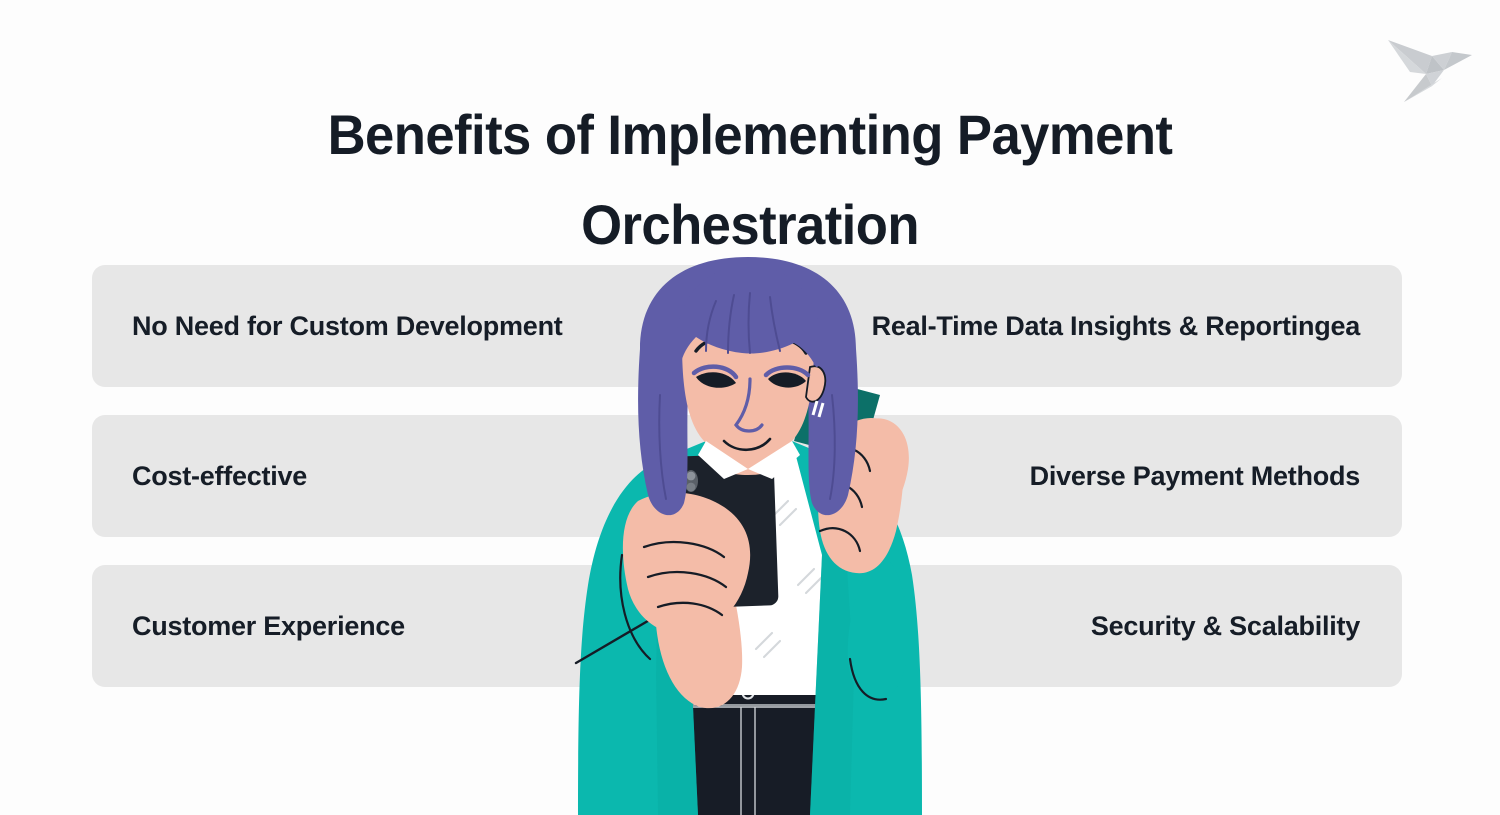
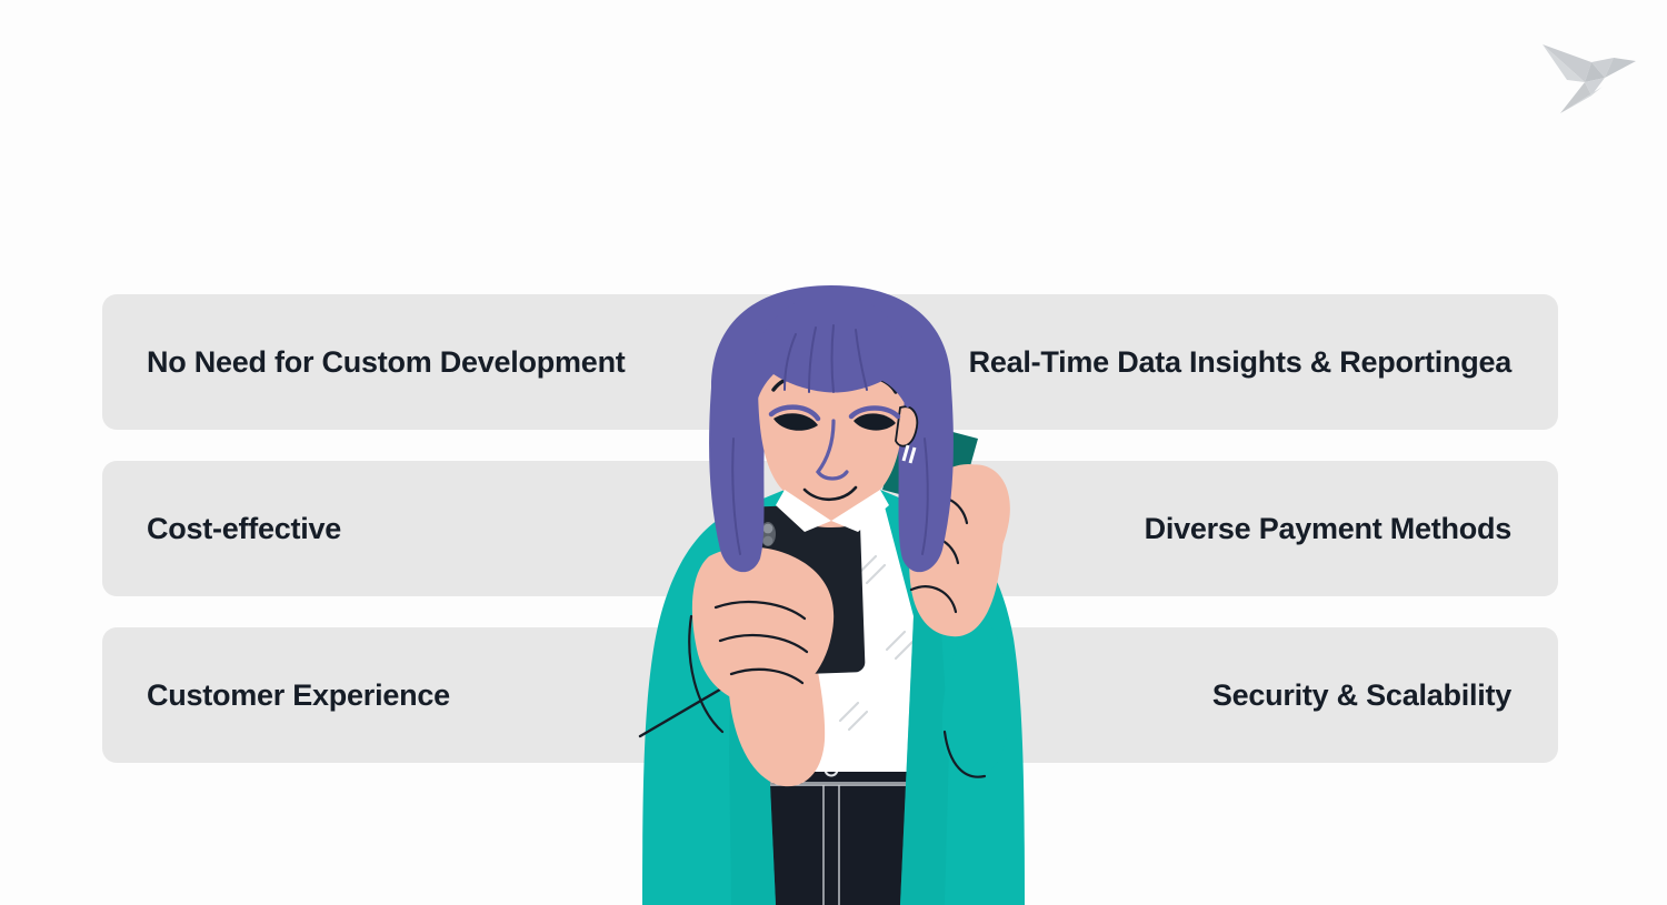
- Benefits of Implementing Payment Orchestration
  No Need for Custom Development
  Cost-effective
  Customer Experience
  Real-Time Data Insights & Reportingea
  Diverse Payment Methods
  Security & Scalability
